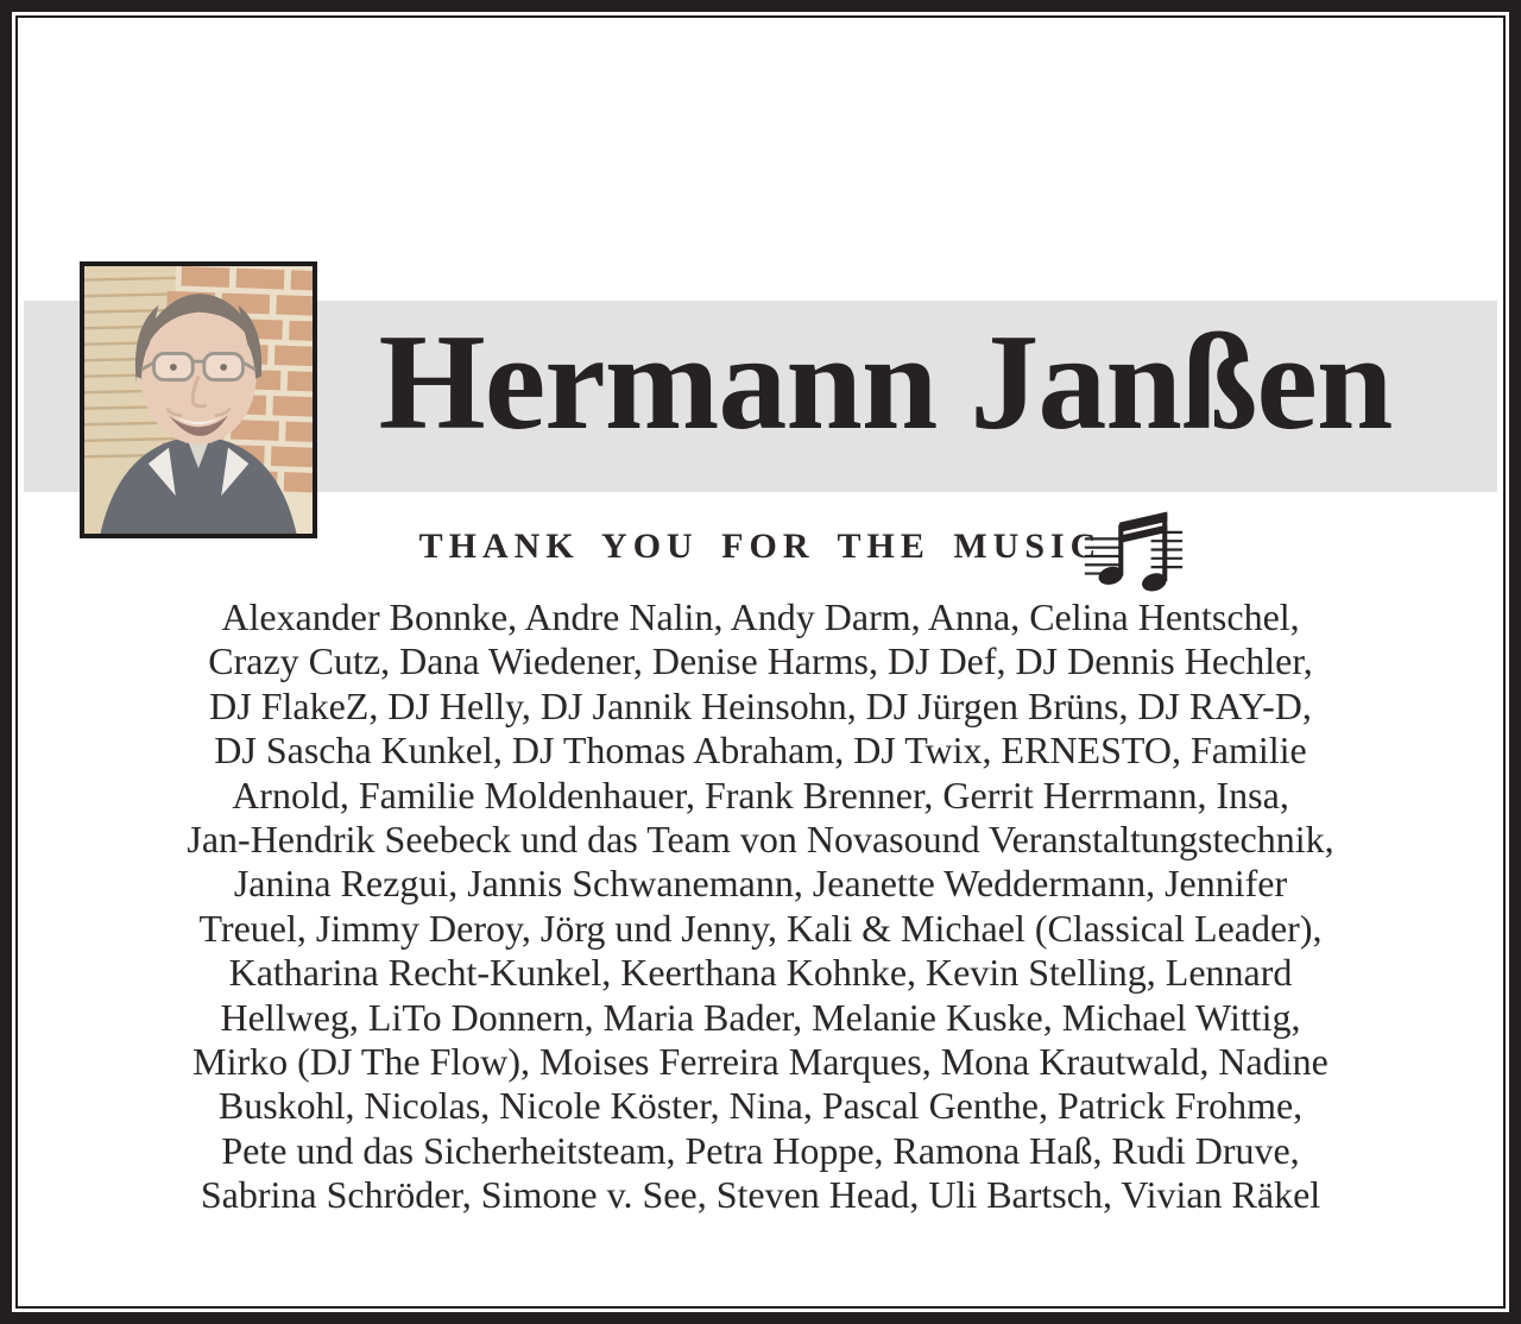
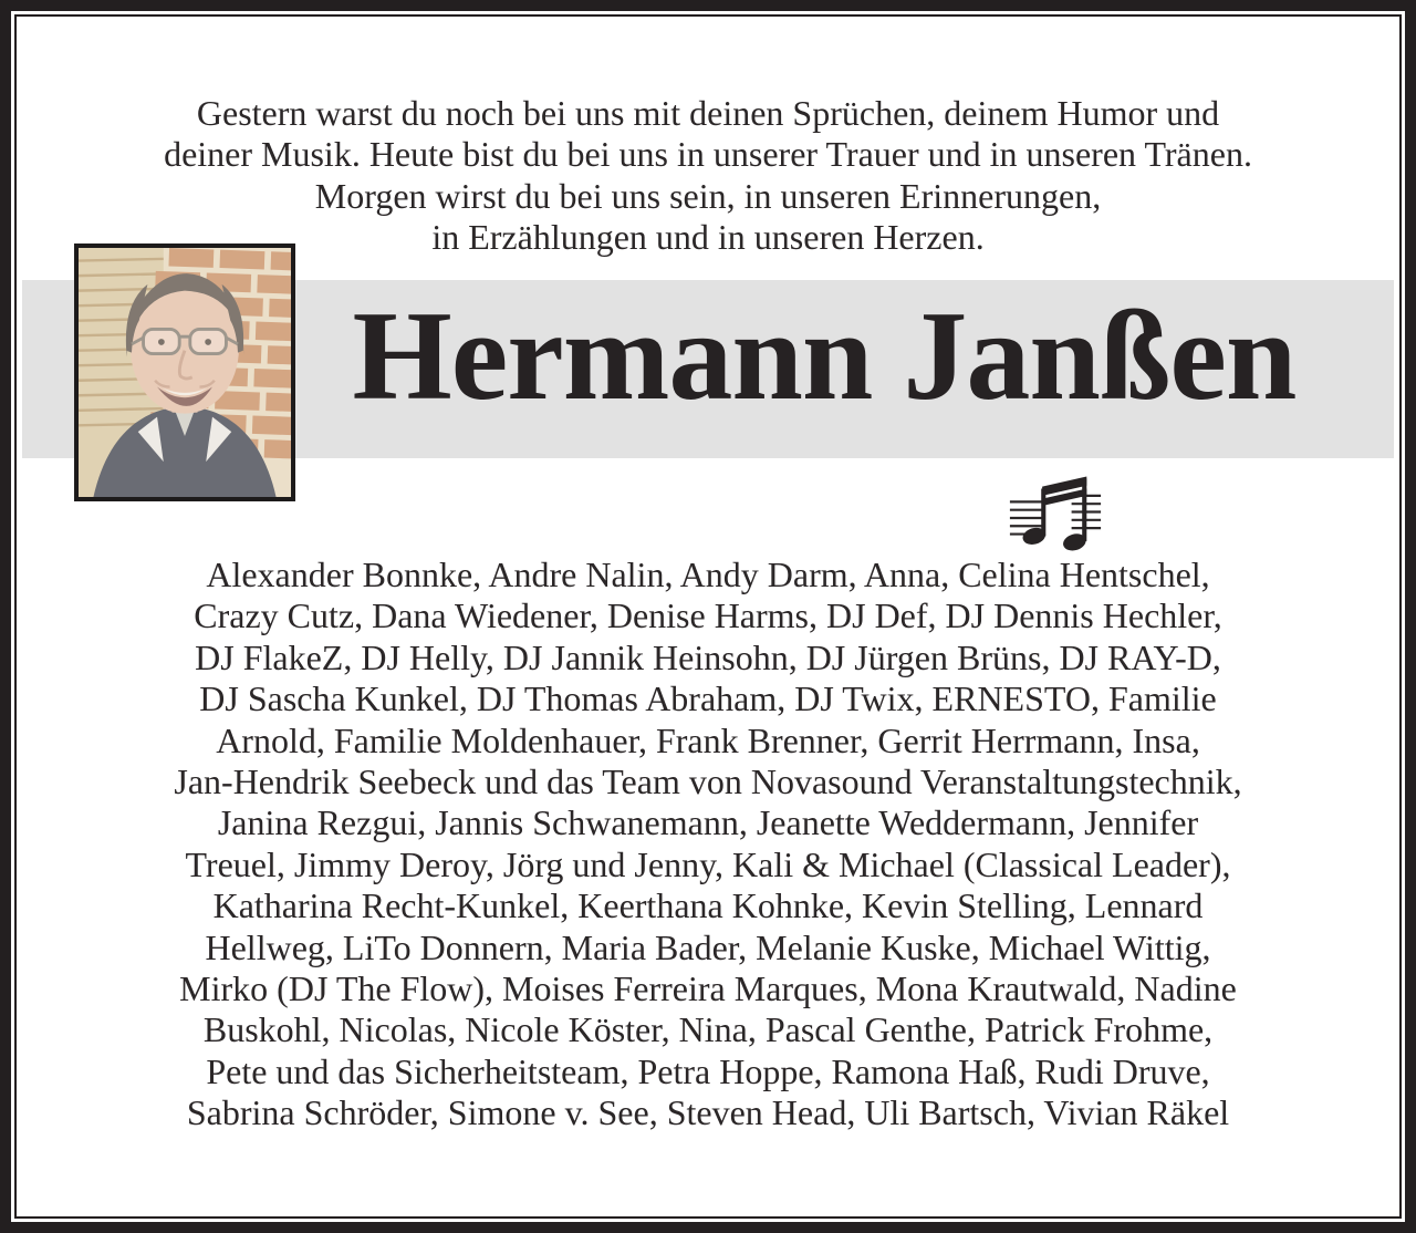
+ Gestern warst du noch bei uns mit deinen Sprüchen, deinem Humor und
+ deiner Musik. Heute bist du bei uns in unserer Trauer und in unseren Tränen.
+ Morgen wirst du bei uns sein, in unseren Erinnerungen,
+ in Erzählungen und in unseren Herzen.
  Hermann Janßen
- THANK YOU FOR THE MUSIC
  Alexander Bonnke, Andre Nalin, Andy Darm, Anna, Celina Hentschel,
  Crazy Cutz, Dana Wiedener, Denise Harms, DJ Def, DJ Dennis Hechler,
  DJ FlakeZ, DJ Helly, DJ Jannik Heinsohn, DJ Jürgen Brüns, DJ RAY-D,
  DJ Sascha Kunkel, DJ Thomas Abraham, DJ Twix, ERNESTO, Familie
  Arnold, Familie Moldenhauer, Frank Brenner, Gerrit Herrmann, Insa,
  Jan-Hendrik Seebeck und das Team von Novasound Veranstaltungstechnik,
  Janina Rezgui, Jannis Schwanemann, Jeanette Weddermann, Jennifer
  Treuel, Jimmy Deroy, Jörg und Jenny, Kali & Michael (Classical Leader),
  Katharina Recht-Kunkel, Keerthana Kohnke, Kevin Stelling, Lennard
  Hellweg, LiTo Donnern, Maria Bader, Melanie Kuske, Michael Wittig,
  Mirko (DJ The Flow), Moises Ferreira Marques, Mona Krautwald, Nadine
  Buskohl, Nicolas, Nicole Köster, Nina, Pascal Genthe, Patrick Frohme,
  Pete und das Sicherheitsteam, Petra Hoppe, Ramona Haß, Rudi Druve,
  Sabrina Schröder, Simone v. See, Steven Head, Uli Bartsch, Vivian Räkel
